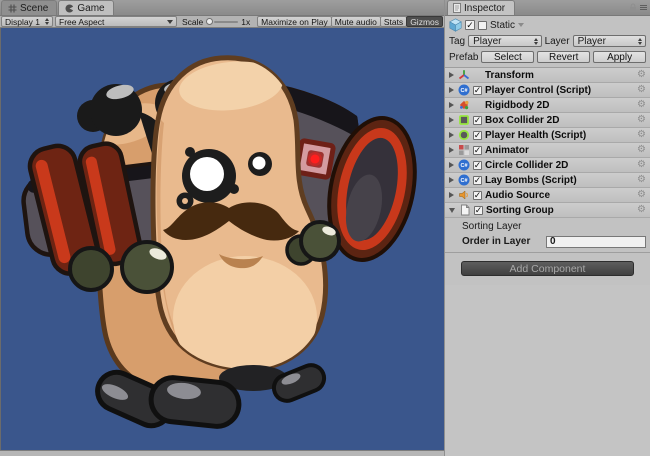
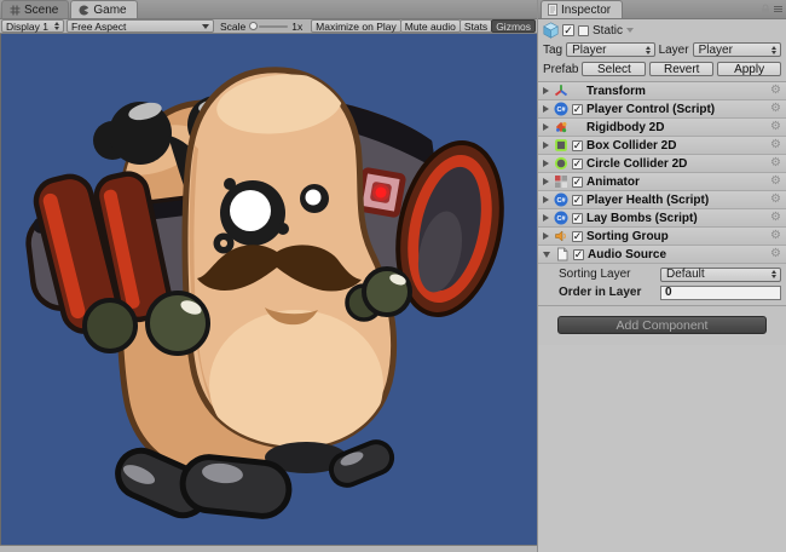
  Scene
  Game
  Display 1
  Free Aspect
  Scale
  1x
  Maximize on Play
  Mute audio
  Stats
  Gizmos
  Inspector
  ✓
  Static
  Tag
  Player
  Layer
  Player
  Prefab
  Select
  Revert
  Apply
  Transform
  ⚙
  ✓
  Player Control (Script)
  ⚙
  Rigidbody 2D
  ⚙
  ✓
  Box Collider 2D
  ⚙
  ✓
- Player Health (Script)
+ Circle Collider 2D
  ⚙
  ✓
  Animator
  ⚙
  ✓
- Circle Collider 2D
+ Player Health (Script)
  ⚙
  ✓
  Lay Bombs (Script)
  ⚙
  ✓
- Audio Source
+ Sorting Group
  ⚙
  ✓
- Sorting Group
+ Audio Source
  ⚙
  Sorting Layer
+ Default
  Order in Layer
  0
  Add Component
